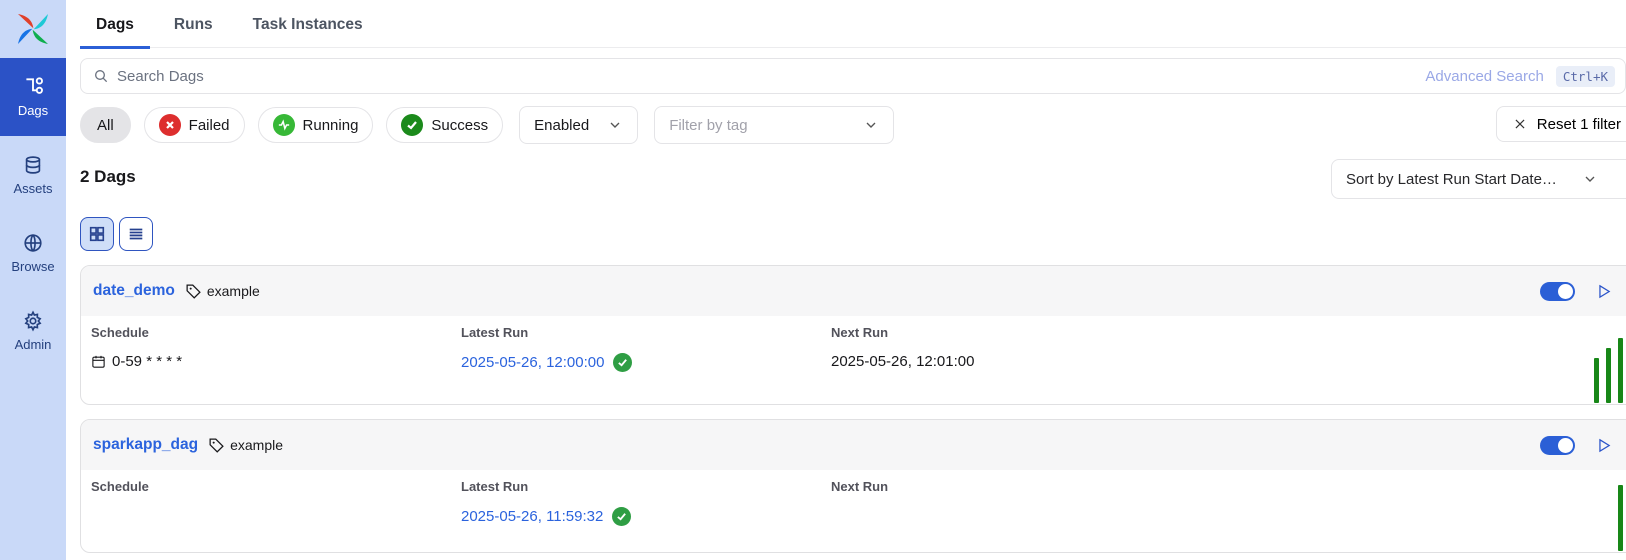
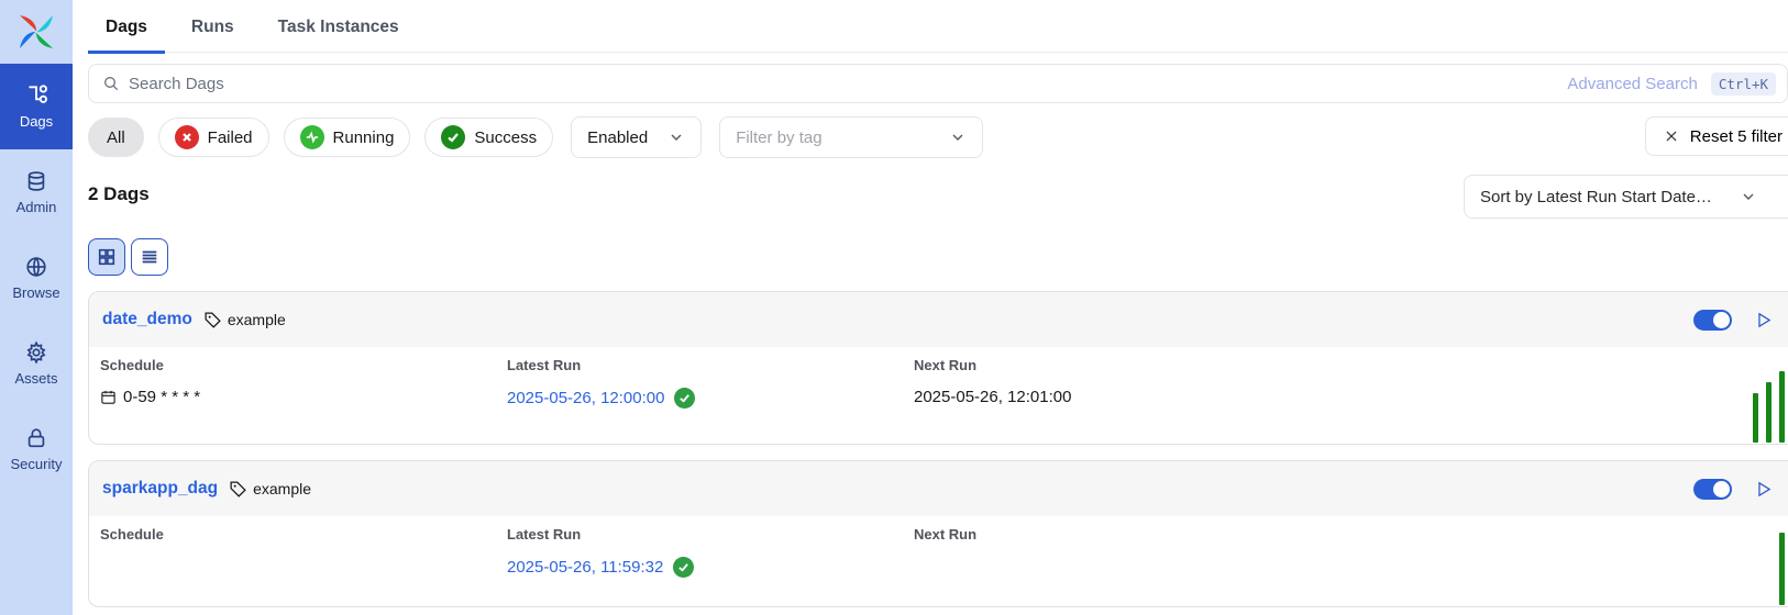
  Dags
- Assets
+ Admin
  Browse
- Admin
+ Assets
+ Security
  Dags
  Runs
  Task Instances
  Search Dags
  Advanced Search
  Ctrl+K
  All
  Failed
  Running
  Success
  Enabled
  Filter by tag
- Reset 1 filter
+ Reset 5 filter
  2 Dags
  Sort by Latest Run Start Date…
  date_demo
  example
  Schedule
  0-59 * * * *
  Latest Run
  2025-05-26, 12:00:00
  Next Run
  2025-05-26, 12:01:00
  sparkapp_dag
  example
  Schedule
  Latest Run
  2025-05-26, 11:59:32
  Next Run
